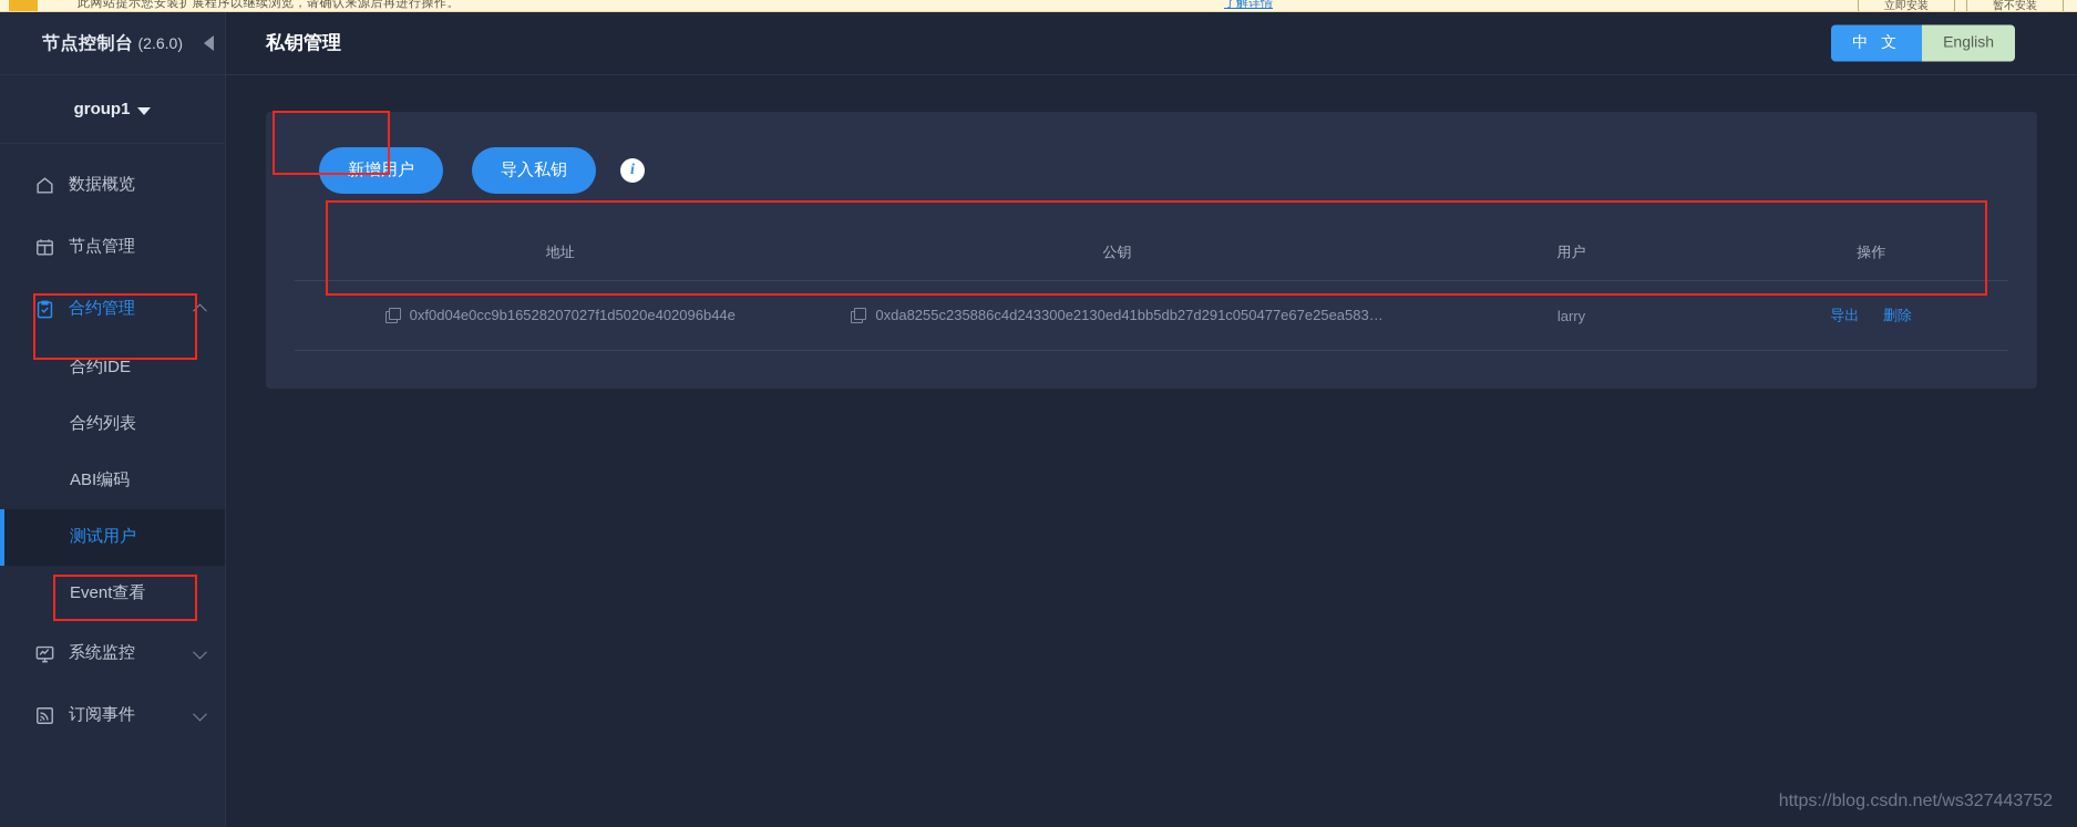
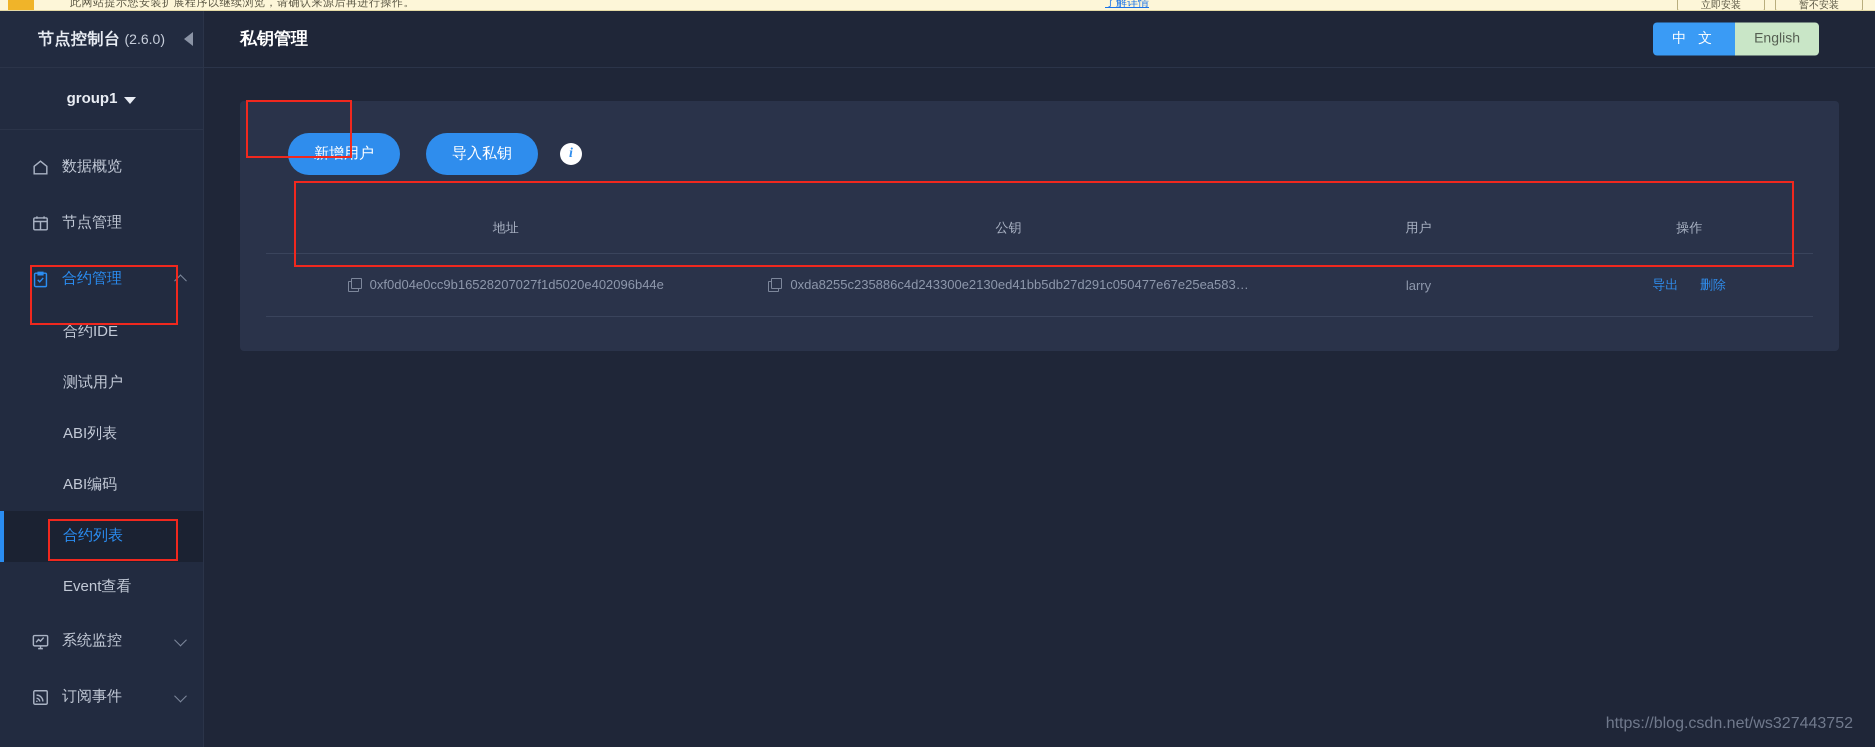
  此网站提示您安装扩展程序以继续浏览，请确认来源后再进行操作。
  了解详情
  立即安装
  暂不安装
  节点控制台
  (2.6.0)
  group1
  数据概览
  节点管理
  合约管理
  合约IDE
- 合约列表
+ 测试用户
+ ABI列表
  ABI编码
- 测试用户
+ 合约列表
  Event查看
  系统监控
  订阅事件
  私钥管理
  中 文
  English
  新增用户
  导入私钥
  i
  地址	公钥	用户	操作
  0xf0d04e0cc9b16528207027f1d5020e402096b44e	0xda8255c235886c4d243300e2130ed41bb5db27d291c050477e67e25ea583…	larry	导出 删除
  https://blog.csdn.net/ws327443752
